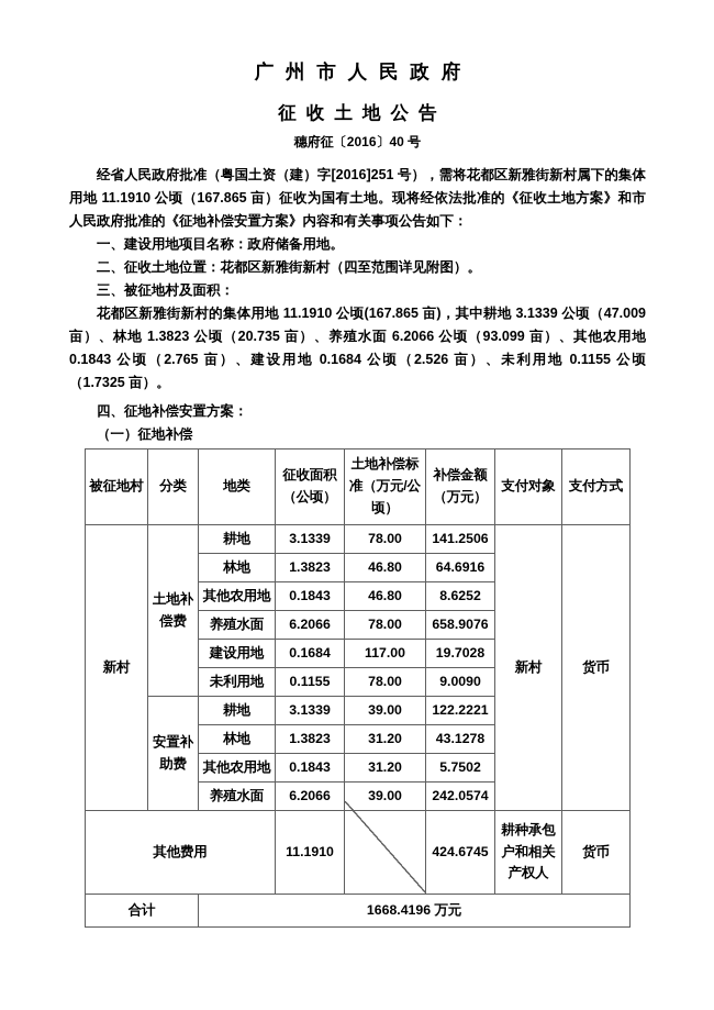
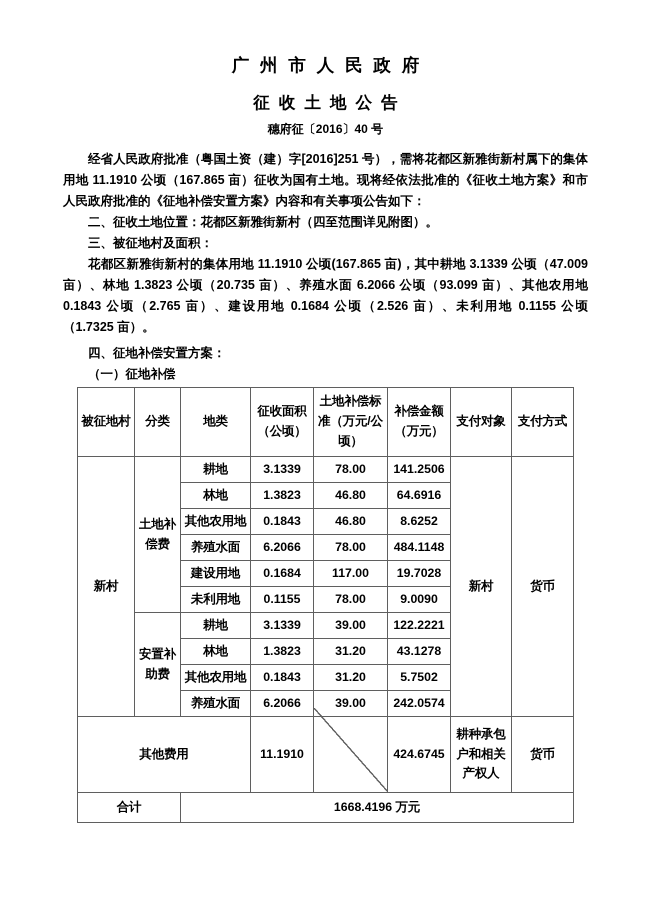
  广州市人民政府
  征收土地公告
  穗府征〔2016〕40 号
  经省人民政府批准（粤国土资（建）字[2016]251 号），需将花都区新雅街新村属下的集体用地 11.1910 公顷（167.865 亩）征收为国有土地。现将经依法批准的《征收土地方案》和市人民政府批准的《征地补偿安置方案》内容和有关事项公告如下：
- 一、建设用地项目名称：政府储备用地。
  二、征收土地位置：花都区新雅街新村（四至范围详见附图）。
  三、被征地村及面积：
  花都区新雅街新村的集体用地 11.1910 公顷(167.865 亩)，其中耕地 3.1339 公顷（47.009 亩）、林地 1.3823 公顷（20.735 亩）、养殖水面 6.2066 公顷（93.099 亩）、其他农用地 0.1843 公顷（2.765 亩）、建设用地 0.1684 公顷（2.526 亩）、未利用地 0.1155 公顷（1.7325 亩）。
  四、征地补偿安置方案：
  （一）征地补偿
  被征地村	分类	地类	征收面积（公顷）	土地补偿标准（万元/公顷）	补偿金额（万元）	支付对象	支付方式
  新村	土地补偿费	耕地	3.1339	78.00	141.2506	新村	货币
  林地	1.3823	46.80	64.6916
  其他农用地	0.1843	46.80	8.6252
- 养殖水面	6.2066	78.00	658.9076
+ 养殖水面	6.2066	78.00	484.1148
  建设用地	0.1684	117.00	19.7028
  未利用地	0.1155	78.00	9.0090
  安置补助费	耕地	3.1339	39.00	122.2221
  林地	1.3823	31.20	43.1278
  其他农用地	0.1843	31.20	5.7502
  养殖水面	6.2066	39.00	242.0574
  其他费用	11.1910		424.6745	耕种承包户和相关产权人	货币
  合计	1668.4196 万元
